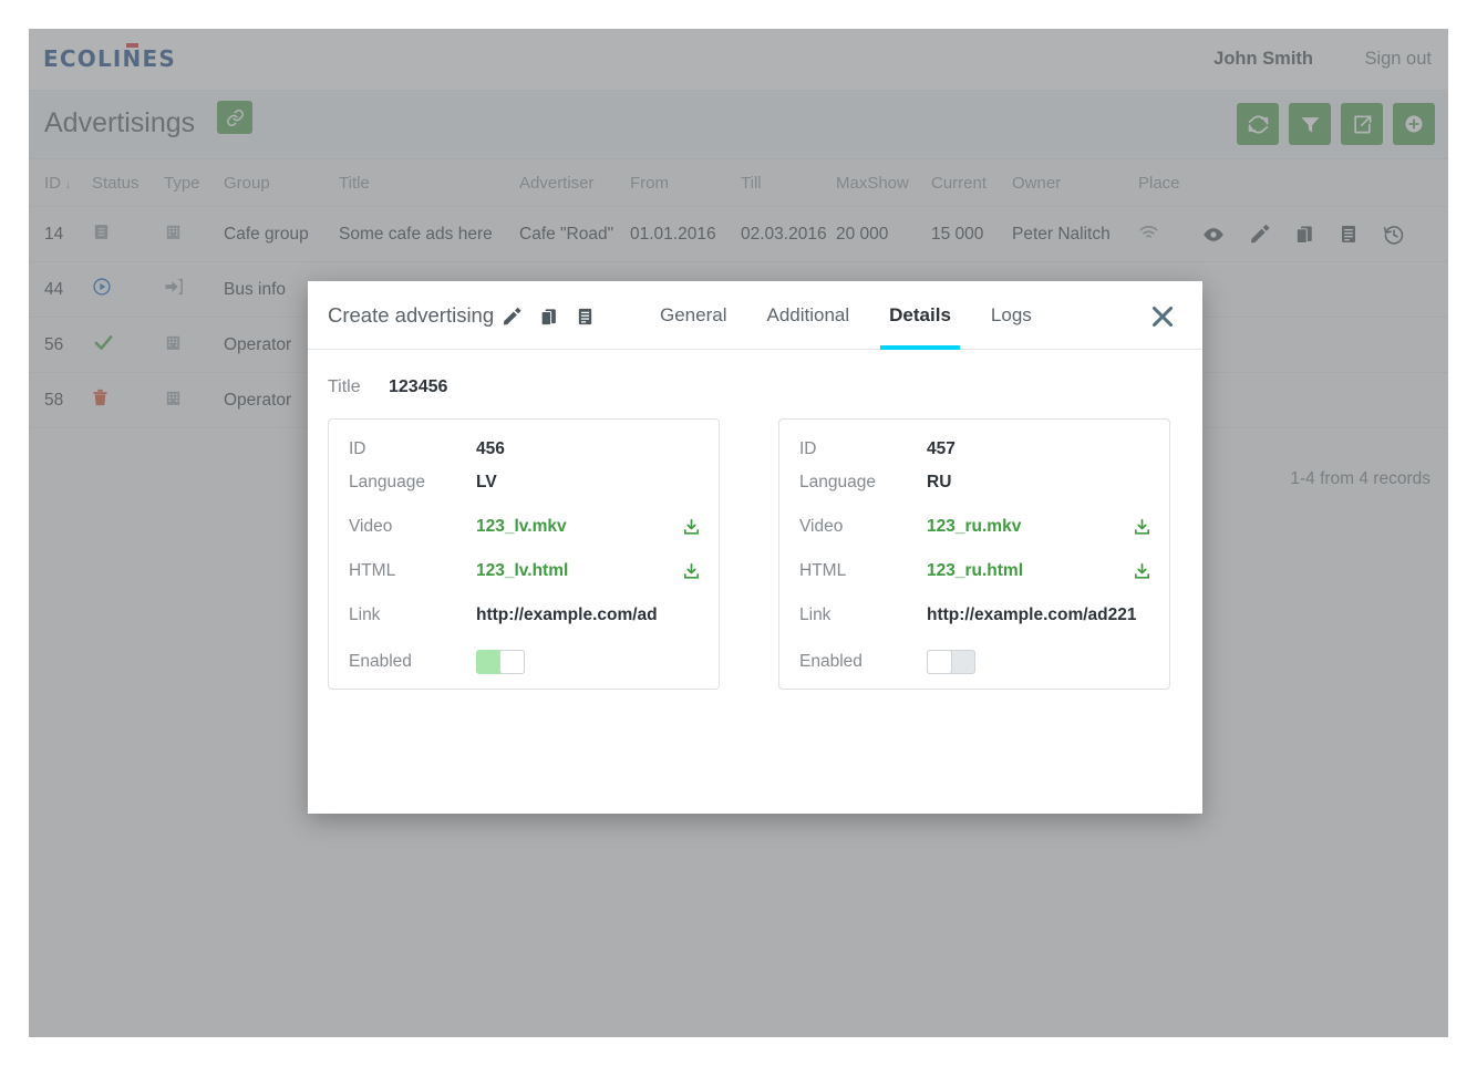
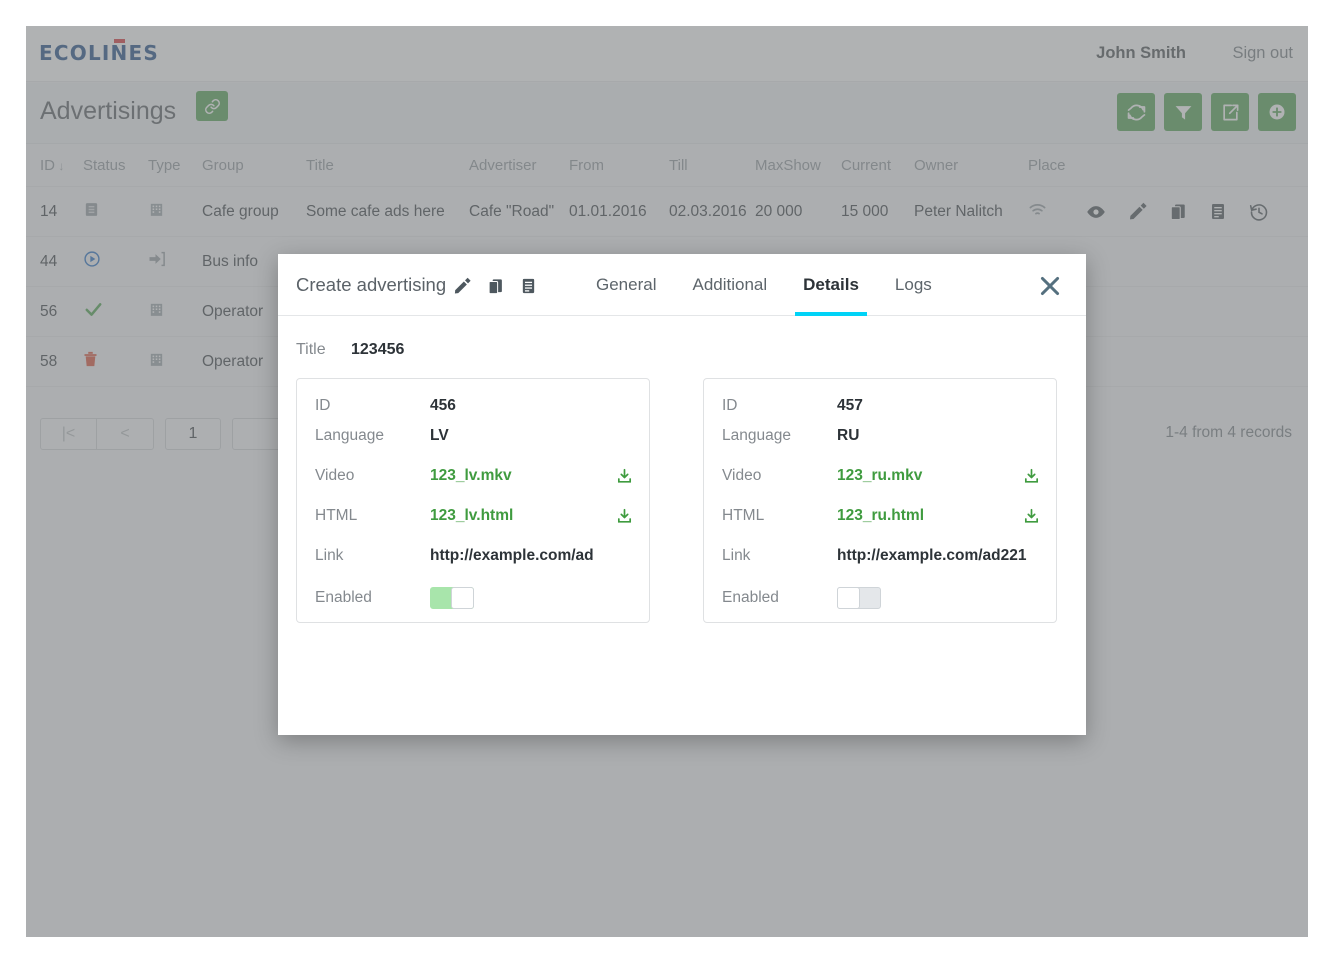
  ECOLINES
  John Smith
  Sign out
  Advertisings
  ID ↓
  Status
  Type
  Group
  Title
  Advertiser
  From
  Till
  MaxShow
  Current
  Owner
  Place
  14
  Cafe group
  Some cafe ads here
  Cafe "Road"
  01.01.2016
  02.03.2016
  20 000
  15 000
  Peter Nalitch
  44
  Bus info
  56
  Operator
  58
  Operator
+ |<
+ <
+ 1
  1-4 from 4 records
  Create advertising
  General
  Additional
  Details
  Logs
  Title
  123456
  ID
  456
  Language
  LV
  Video
  123_lv.mkv
  HTML
  123_lv.html
  Link
  http://example.com/ad
  Enabled
  ID
  457
  Language
  RU
  Video
  123_ru.mkv
  HTML
  123_ru.html
  Link
  http://example.com/ad221
  Enabled
